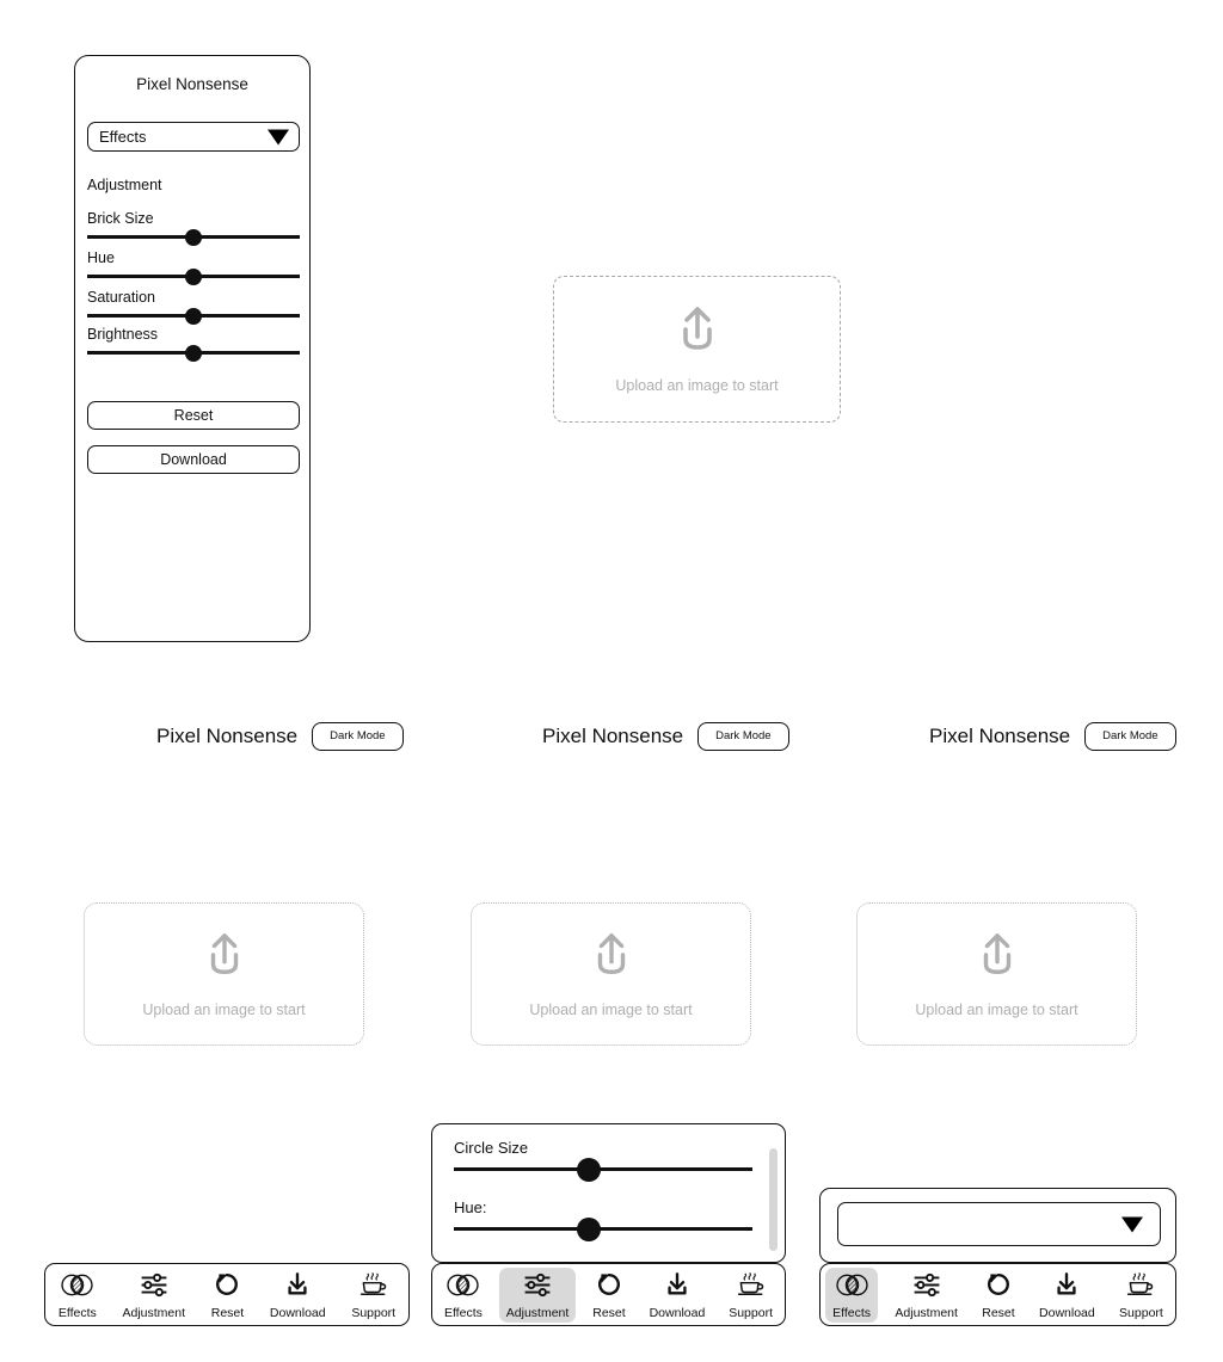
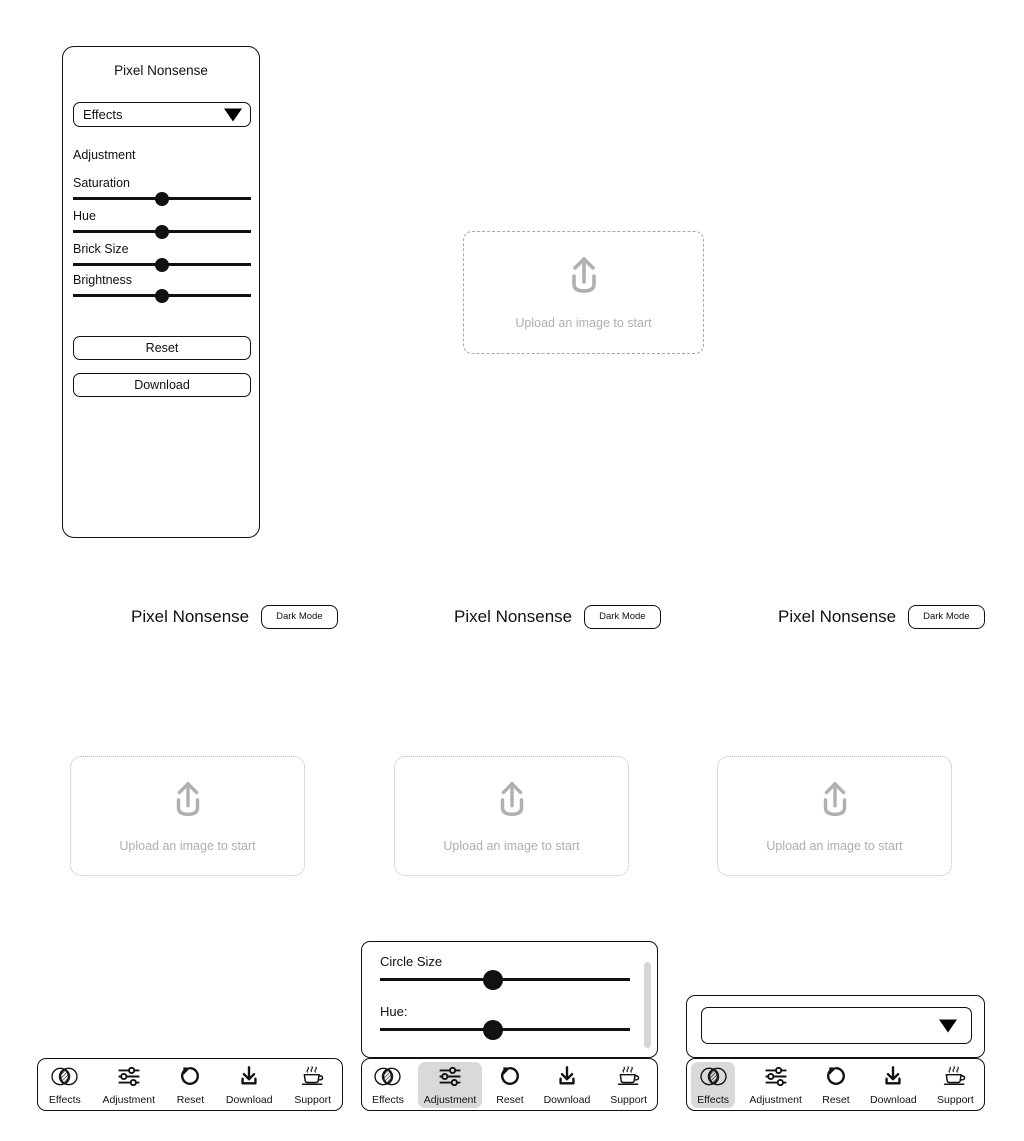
  Pixel Nonsense
  Effects
  Adjustment
- Brick Size
+ Saturation
  Hue
- Saturation
+ Brick Size
  Brightness
  Reset
  Download
  Upload an image to start
  Pixel Nonsense
  Dark Mode
  Pixel Nonsense
  Dark Mode
  Pixel Nonsense
  Dark Mode
  Upload an image to start
  Upload an image to start
  Upload an image to start
  Circle Size
  Hue:
  Effects
  Adjustment
  Reset
  Download
  Support
  Effects
  Adjustment
  Reset
  Download
  Support
  Effects
  Adjustment
  Reset
  Download
  Support
